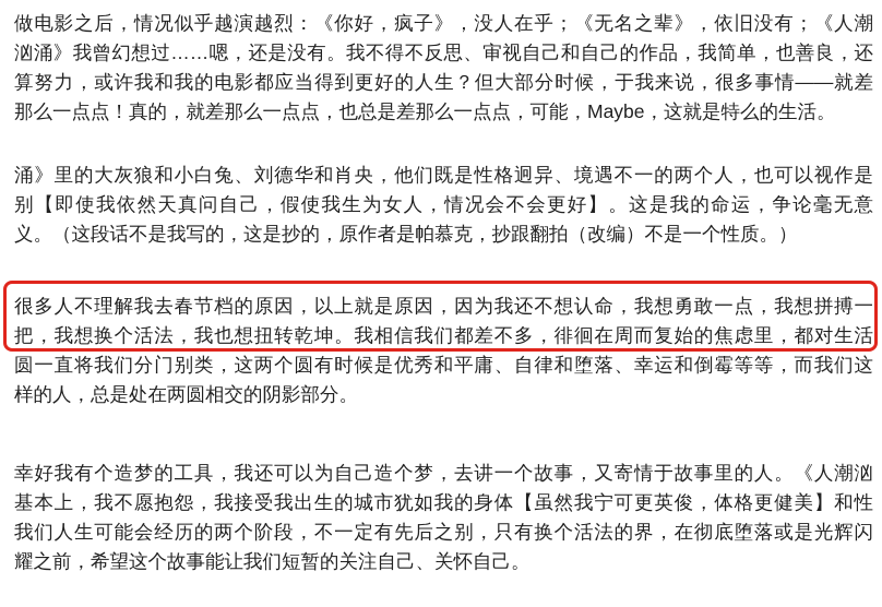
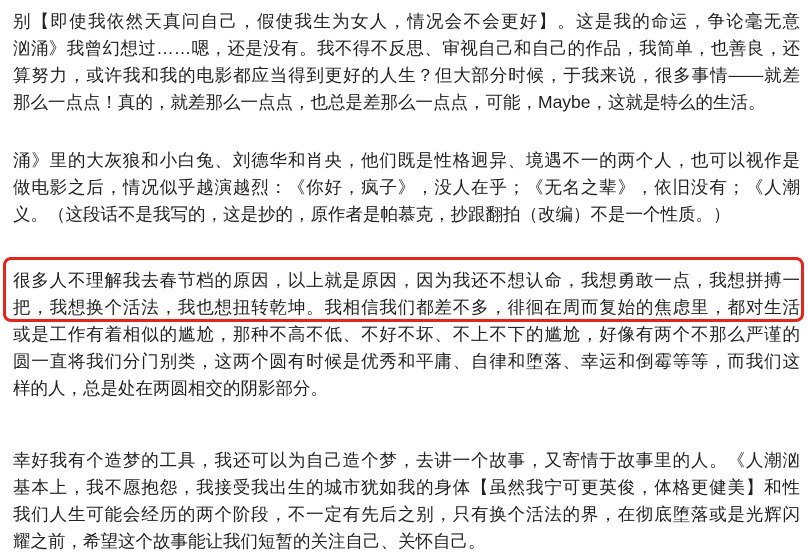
- 做电影之后，情况似乎越演越烈：《你好，疯子》，没人在乎；《无名之辈》，依旧没有；《人潮
+ 别【即使我依然天真问自己，假使我生为女人，情况会不会更好】。这是我的命运，争论毫无意
  汹涌》我曾幻想过……嗯，还是没有。我不得不反思、审视自己和自己的作品，我简单，也善良，还
  算努力，或许我和我的电影都应当得到更好的人生？但大部分时候，于我来说，很多事情——就差
  那么一点点！真的，就差那么一点点，也总是差那么一点点，可能，Maybe，这就是特么的生活。
  涌》里的大灰狼和小白兔、刘德华和肖央，他们既是性格迥异、境遇不一的两个人，也可以视作是
- 别【即使我依然天真问自己，假使我生为女人，情况会不会更好】。这是我的命运，争论毫无意
+ 做电影之后，情况似乎越演越烈：《你好，疯子》，没人在乎；《无名之辈》，依旧没有；《人潮
  义。（这段话不是我写的，这是抄的，原作者是帕慕克，抄跟翻拍（改编）不是一个性质。）
  很多人不理解我去春节档的原因，以上就是原因，因为我还不想认命，我想勇敢一点，我想拼搏一
  把，我想换个活法，我也想扭转乾坤。我相信我们都差不多，徘徊在周而复始的焦虑里，都对生活
+ 或是工作有着相似的尴尬，那种不高不低、不好不坏、不上不下的尴尬，好像有两个不那么严谨的
  圆一直将我们分门别类，这两个圆有时候是优秀和平庸、自律和堕落、幸运和倒霉等等，而我们这
  样的人，总是处在两圆相交的阴影部分。
  幸好我有个造梦的工具，我还可以为自己造个梦，去讲一个故事，又寄情于故事里的人。《人潮汹
  基本上，我不愿抱怨，我接受我出生的城市犹如我的身体【虽然我宁可更英俊，体格更健美】和性
  我们人生可能会经历的两个阶段，不一定有先后之别，只有换个活法的界，在彻底堕落或是光辉闪
  耀之前，希望这个故事能让我们短暂的关注自己、关怀自己。
